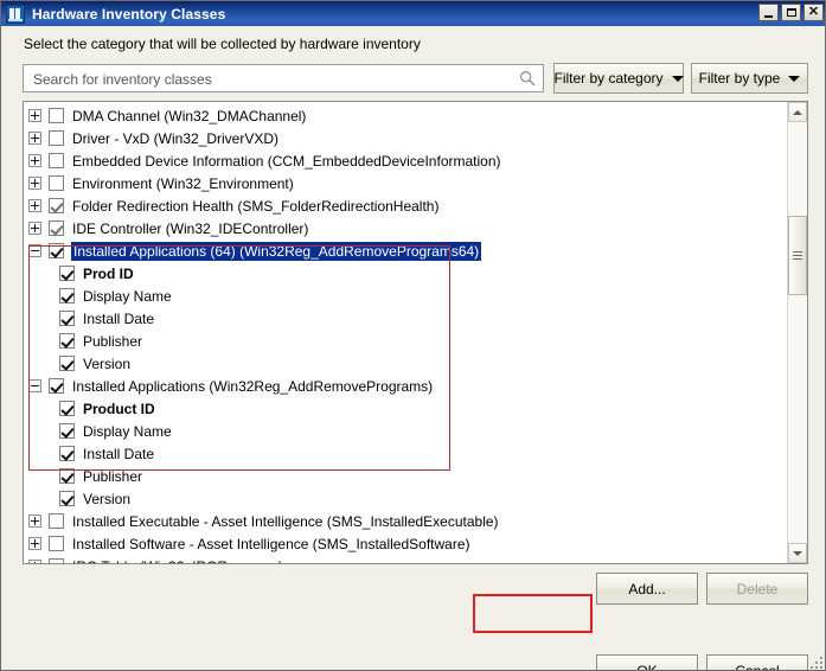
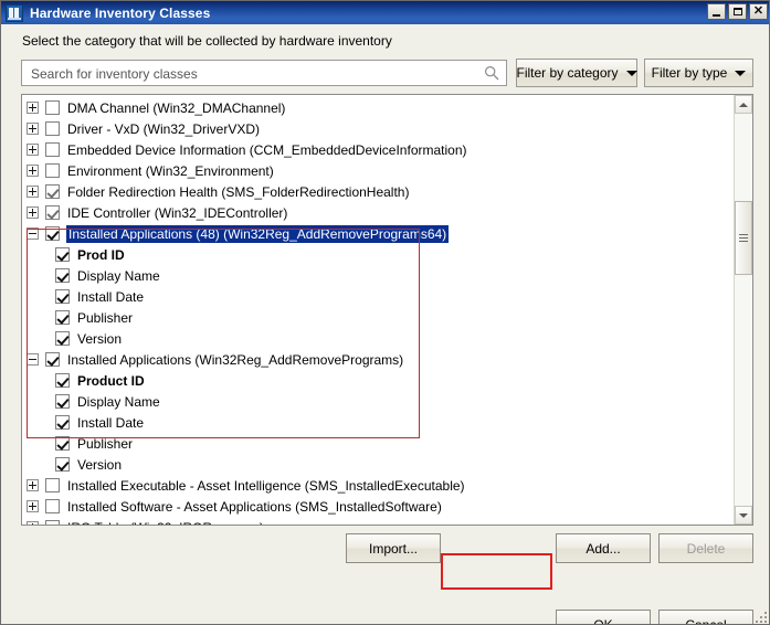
  Hardware Inventory Classes
  ✕
  Select the category that will be collected by hardware inventory
  Search for inventory classes
  Filter by category
  Filter by type
  DMA Channel (Win32_DMAChannel)
  Driver - VxD (Win32_DriverVXD)
  Embedded Device Information (CCM_EmbeddedDeviceInformation)
  Environment (Win32_Environment)
  Folder Redirection Health (SMS_FolderRedirectionHealth)
  IDE Controller (Win32_IDEController)
- Installed Applications (64) (Win32Reg_AddRemovePrograms64)
+ Installed Applications (48) (Win32Reg_AddRemovePrograms64)
  Prod ID
  Display Name
  Install Date
  Publisher
  Version
  Installed Applications (Win32Reg_AddRemovePrograms)
  Product ID
  Display Name
  Install Date
  Publisher
  Version
  Installed Executable - Asset Intelligence (SMS_InstalledExecutable)
- Installed Software - Asset Intelligence (SMS_InstalledSoftware)
+ Installed Software - Asset Applications (SMS_InstalledSoftware)
+ Import...
  Add...
  Delete
